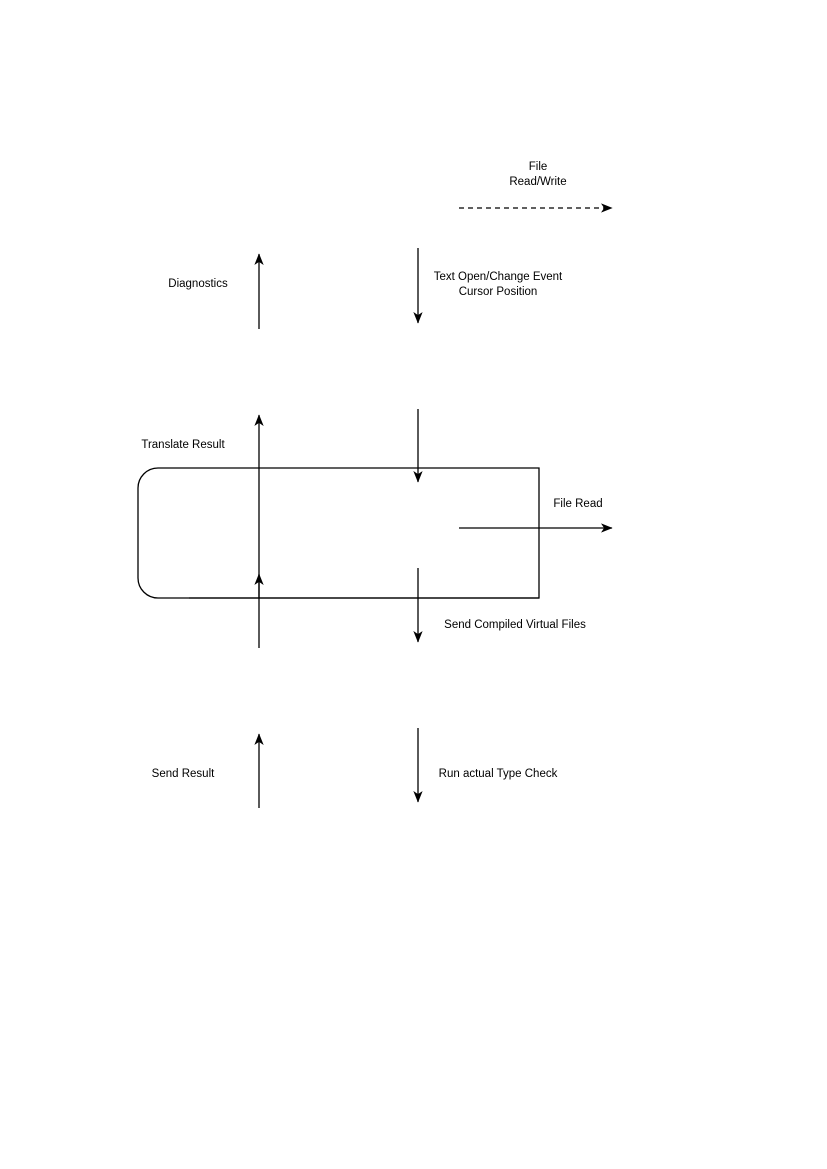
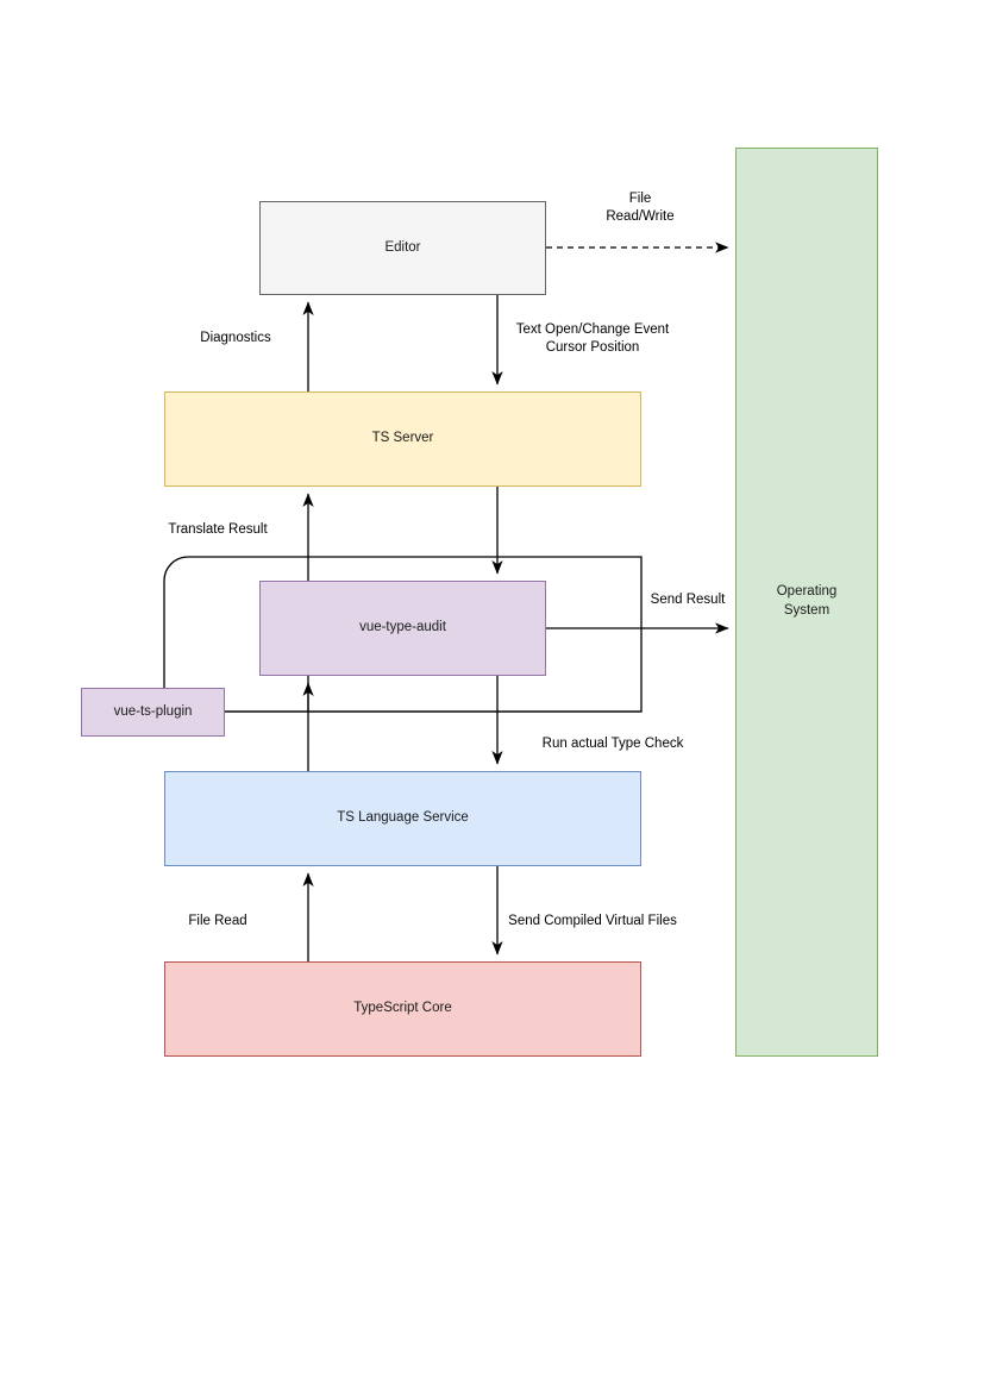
+ Operating
+ System
+ Editor
+ TS Server
+ vue-type-audit
+ vue-ts-plugin
+ TS Language Service
+ TypeScript Core
  File
  Read/Write
  Diagnostics
  Text Open/Change Event
  Cursor Position
  Translate Result
- File Read
+ Send Result
- Send Compiled Virtual Files
+ Run actual Type Check
- Send Result
+ File Read
- Run actual Type Check
+ Send Compiled Virtual Files
